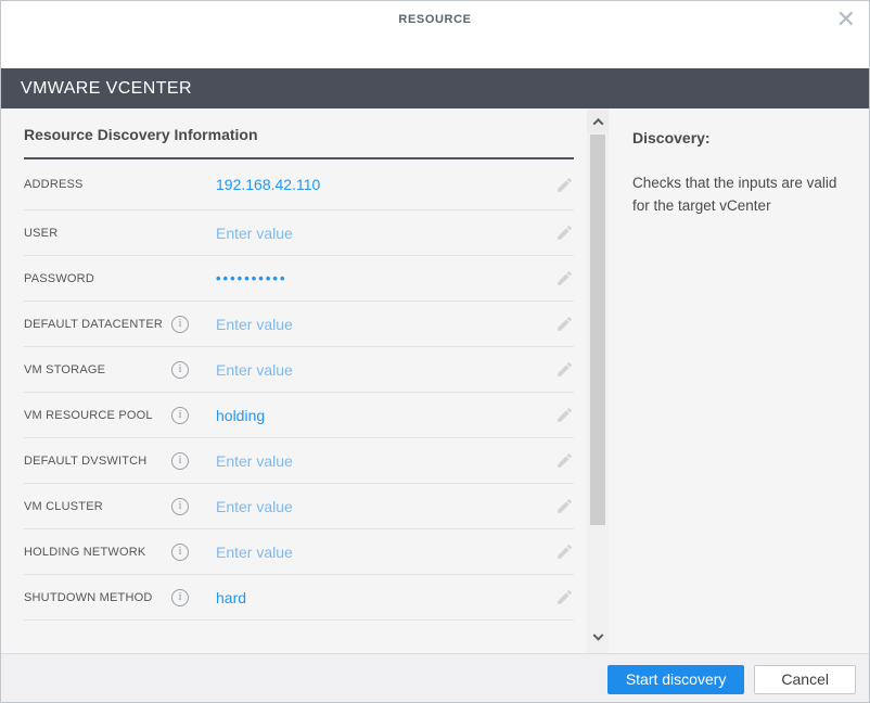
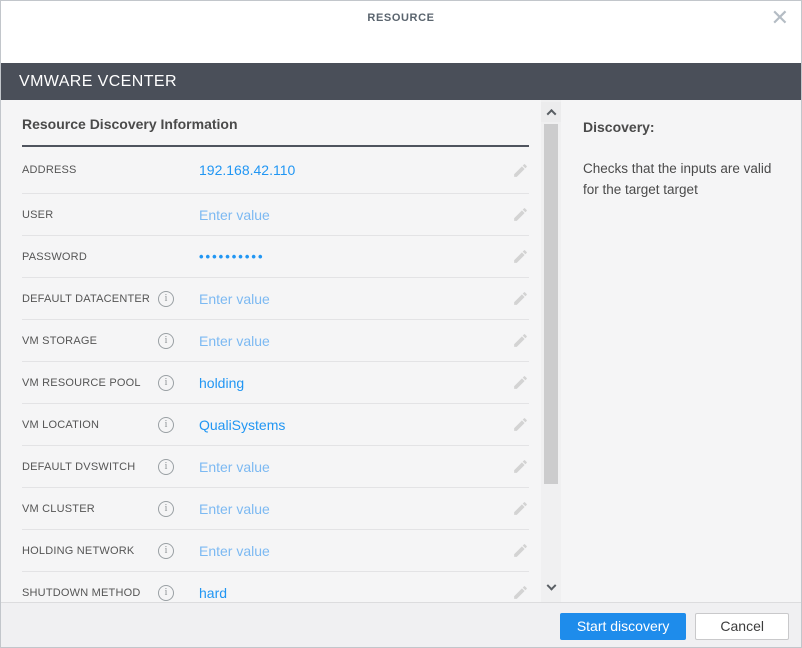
  RESOURCE
  VMWARE VCENTER
  Resource Discovery Information
  ADDRESS
  192.168.42.110
  USER
  Enter value
  PASSWORD
  ••••••••••
  DEFAULT DATACENTER
  Enter value
  VM STORAGE
  Enter value
  VM RESOURCE POOL
  holding
+ VM LOCATION
+ QualiSystems
  DEFAULT DVSWITCH
  Enter value
  VM CLUSTER
  Enter value
  HOLDING NETWORK
  Enter value
  SHUTDOWN METHOD
  hard
  Discovery:
- Checks that the inputs are valid for the target vCenter
+ Checks that the inputs are valid for the target target
  Start discovery
  Cancel
